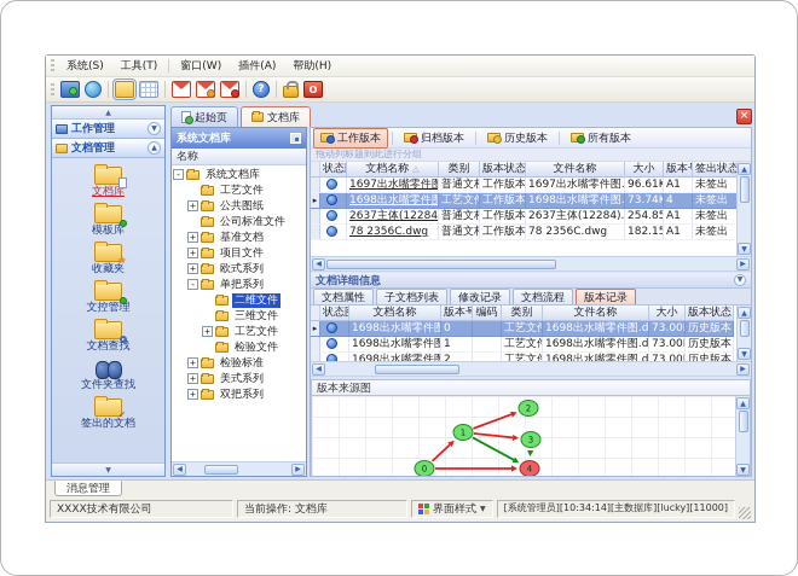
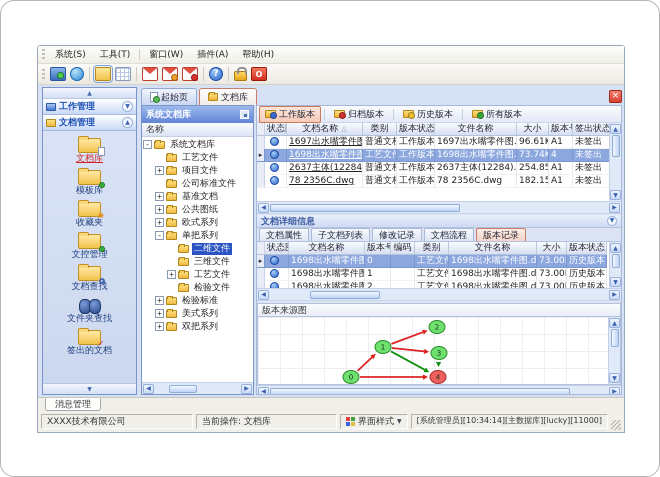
  系统(S)
  工具(T)
  窗口(W)
  插件(A)
  帮助(H)
  工作管理
  文档管理
  文档库
  模板库
  ★
  收藏夹
  文控管理
  文档查找
  文件夹查找
  ✓
  签出的文档
  起始页
  文档库
  系统文档库
  名称
  -
  系统文档库
  工艺文件
  +
- 公共图纸
+ 项目文件
  公司标准文件
  +
  基准文档
  +
- 项目文件
+ 公共图纸
  +
  欧式系列
  -
  单把系列
  二维文件
  三维文件
  +
  工艺文件
  检验文件
  +
  检验标准
  +
  美式系列
  +
  双把系列
  工作版本
  归档版本
  历史版本
  所有版本
- 拖动列标题到此进行分组
  文档名称 △
  类别
  版本状态
  文件名称
  大小
  签出状态
  1697出水嘴零件图
  普通文档
  工作版本
  1697出水嘴零件图.
  96.61K
  A1
  未签出
  ▸
  1698出水嘴零件图
  工艺文
  工作版本
  1698出水嘴零件图.
  73.74K
  4
  未签出
  2637主体(12284
  普通文档
  工作版本
  2637主体(12284).
  254.85
  A1
  未签出
  78 2356C.dwg
  普通文档
  工作版本
  78 2356C.dwg
  182.15
  A1
  未签出
  文档详细信息
  文档属性
  子文档列表
  修改记录
  文档流程
  版本记录
  文档名称
  版本号
  编码
  类别
  文件名称
  大小
  版本状态
  ▸
  1698出水嘴零件图
  0
  工艺文
  1698出水嘴零件图.d
  73.00
  历史版本
  1698出水嘴零件图
  1
  工艺文件
  1698出水嘴零件图.d
  73.00
  历史版本
  1698出水嘴零件图
  2
  工艺文件
  1698出水嘴零件图.d
  73.00
  历史版本
  版本来源图
  0
  1
  2
  3
  4
  消息管理
  XXXX技术有限公司
  当前操作: 文档库
  界面样式
  [系统管理员][10:34:14][主数据库][lucky][11000]
